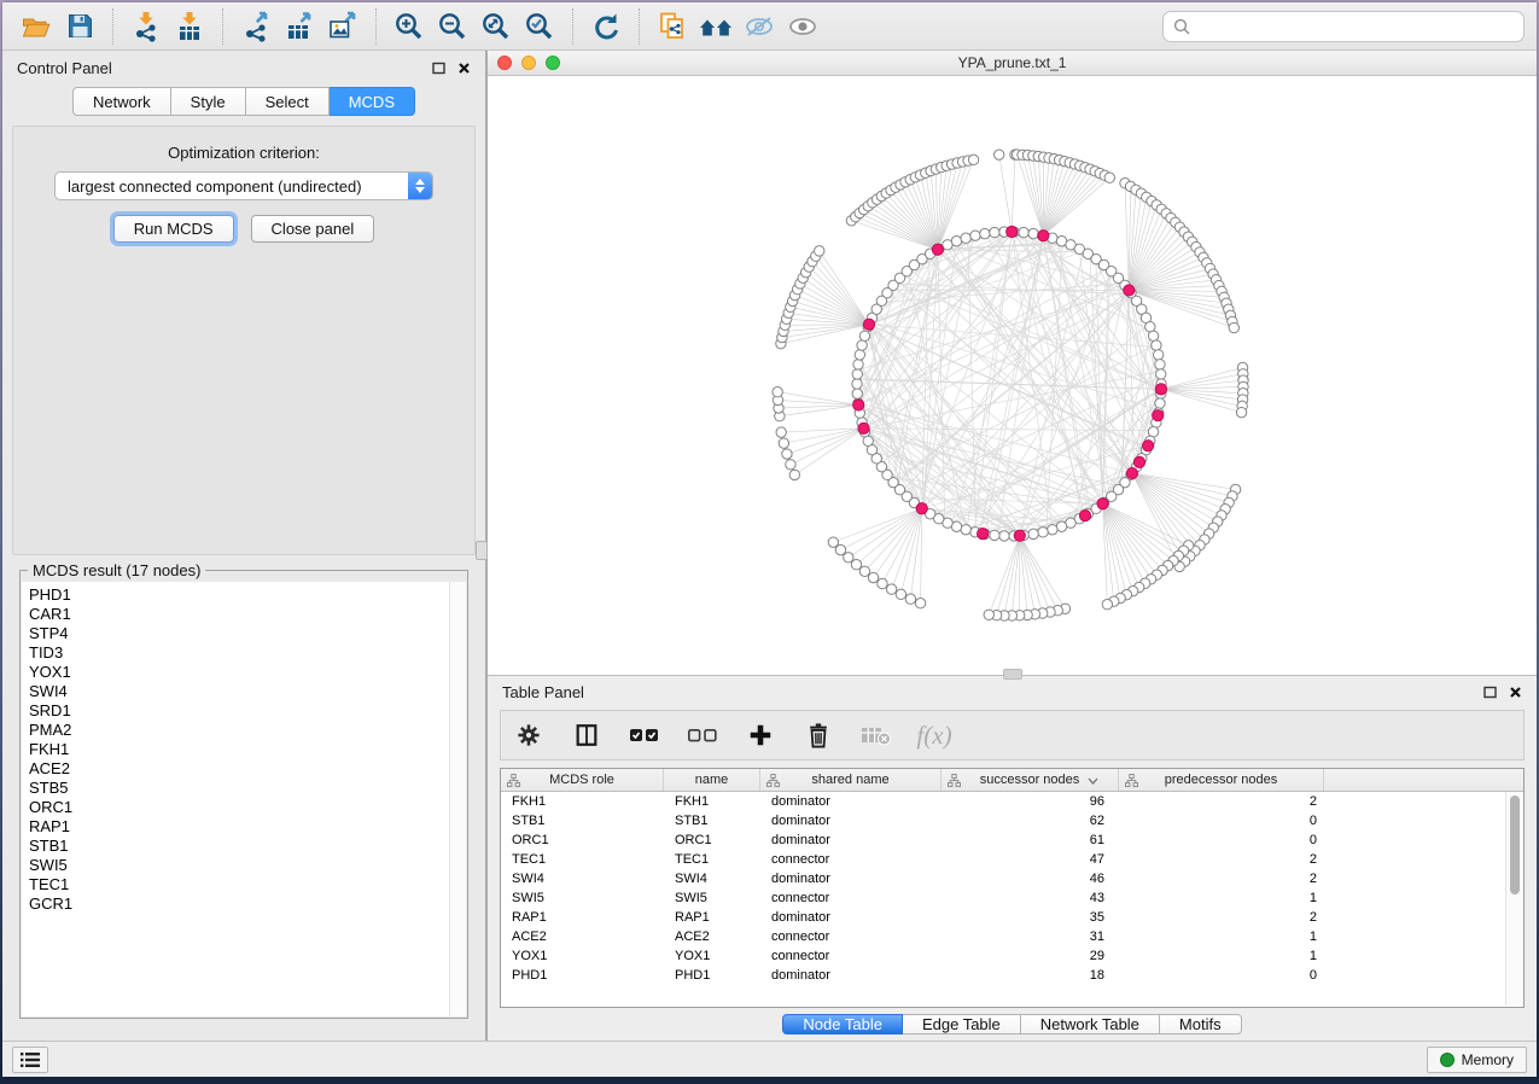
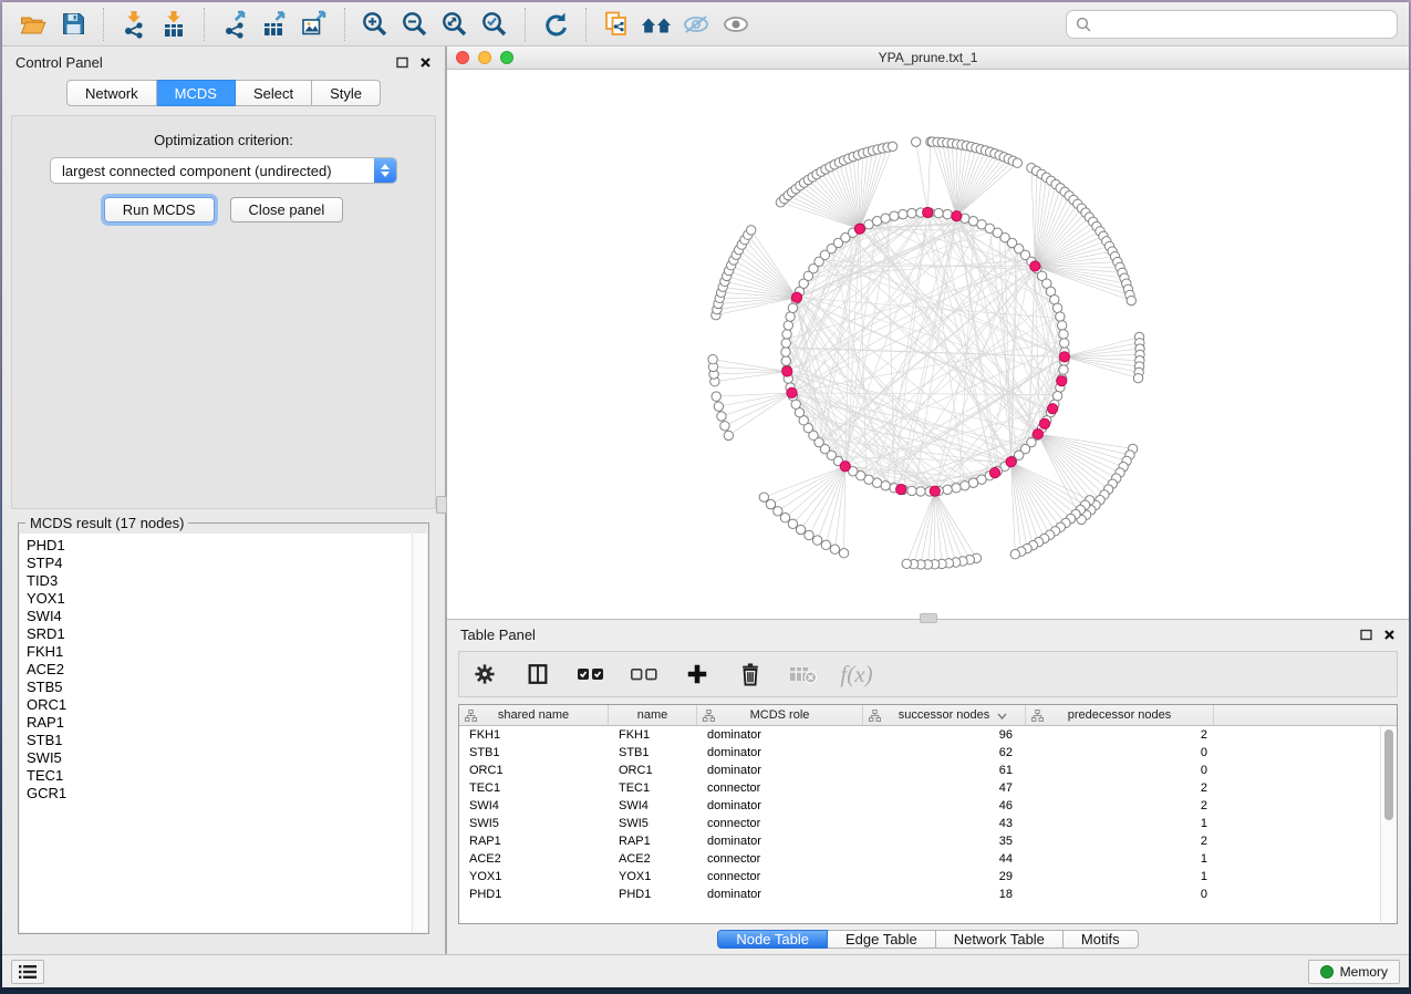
  Control Panel
  Network
- Style
+ MCDS
  Select
- MCDS
+ Style
  Optimization criterion:
  largest connected component (undirected)
  Run MCDS
  Close panel
  MCDS result (17 nodes)
  PHD1
- CAR1
  STP4
  TID3
  YOX1
  SWI4
  SRD1
- PMA2
  FKH1
  ACE2
  STB5
  ORC1
  RAP1
  STB1
  SWI5
  TEC1
  GCR1
  YPA_prune.txt_1
  Table Panel
  f(x)
- MCDS role
+ shared name
  name
- shared name
+ MCDS role
  successor nodes
  predecessor nodes
  FKH1
  FKH1
  dominator
  96
  2
  STB1
  STB1
  dominator
  62
  0
  ORC1
  ORC1
  dominator
  61
  0
  TEC1
  TEC1
  connector
  47
  2
  SWI4
  SWI4
  dominator
  46
  2
  SWI5
  SWI5
  connector
  43
  1
  RAP1
  RAP1
  dominator
  35
  2
  ACE2
  ACE2
  connector
- 31
+ 44
  1
  YOX1
  YOX1
  connector
  29
  1
  PHD1
  PHD1
  dominator
  18
  0
  Node Table
  Edge Table
  Network Table
  Motifs
  Memory
